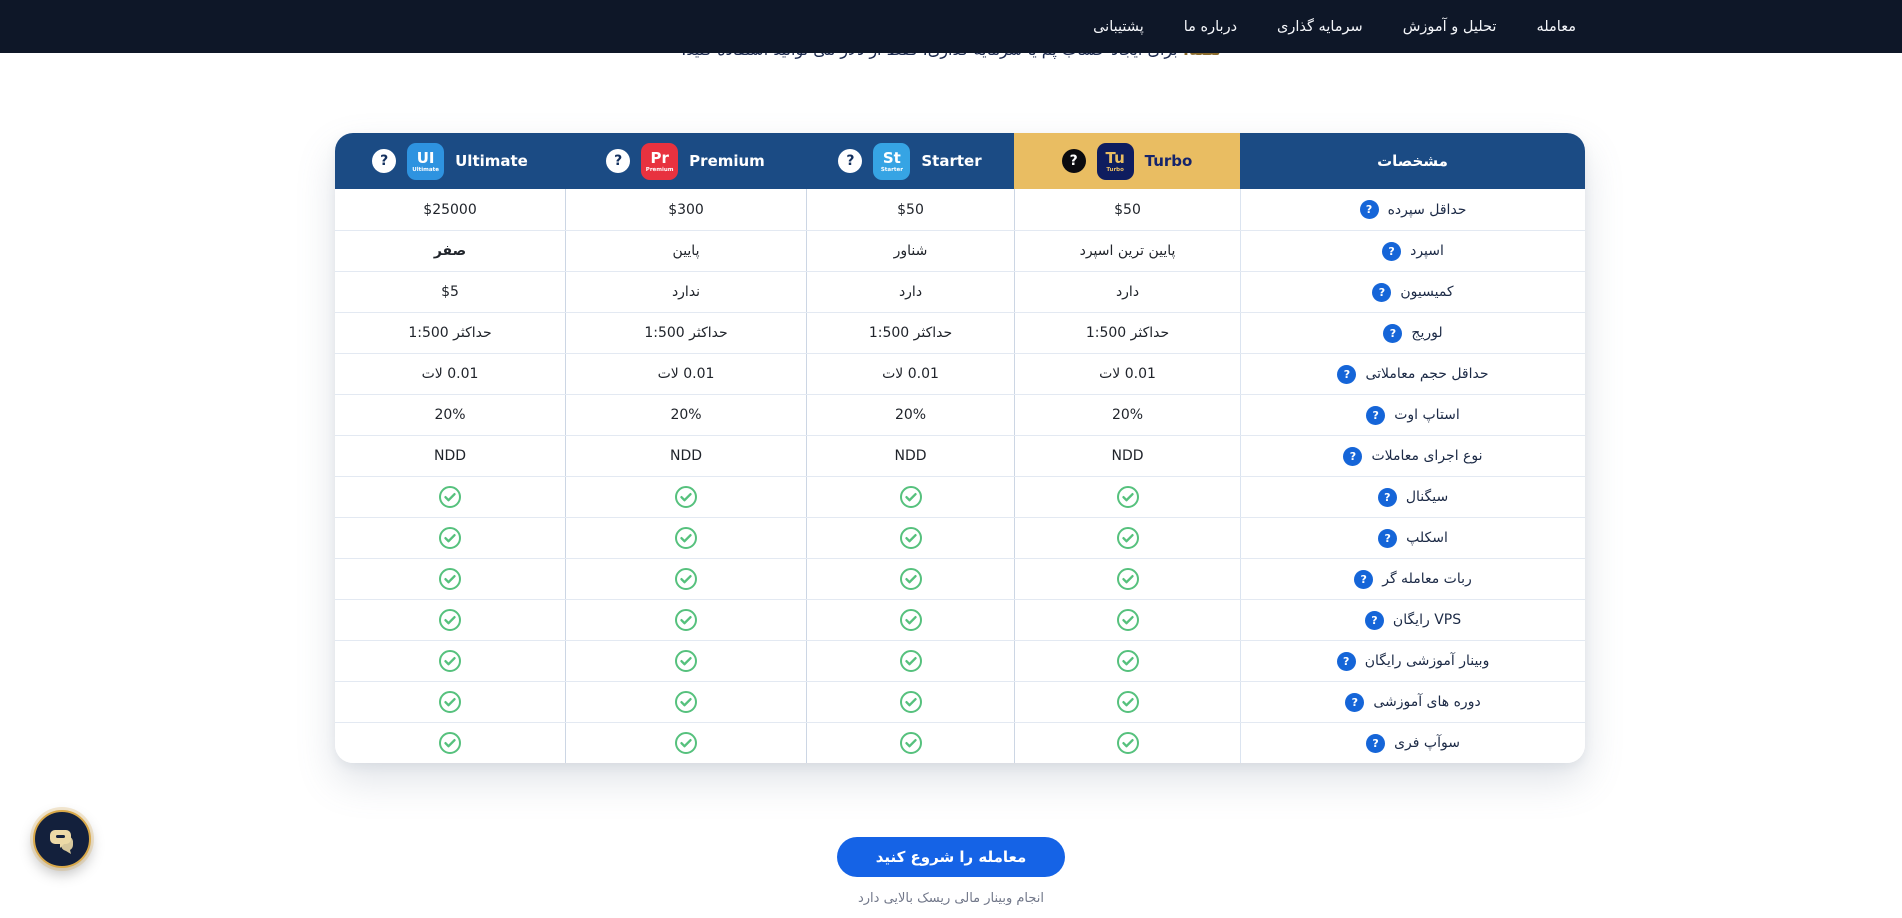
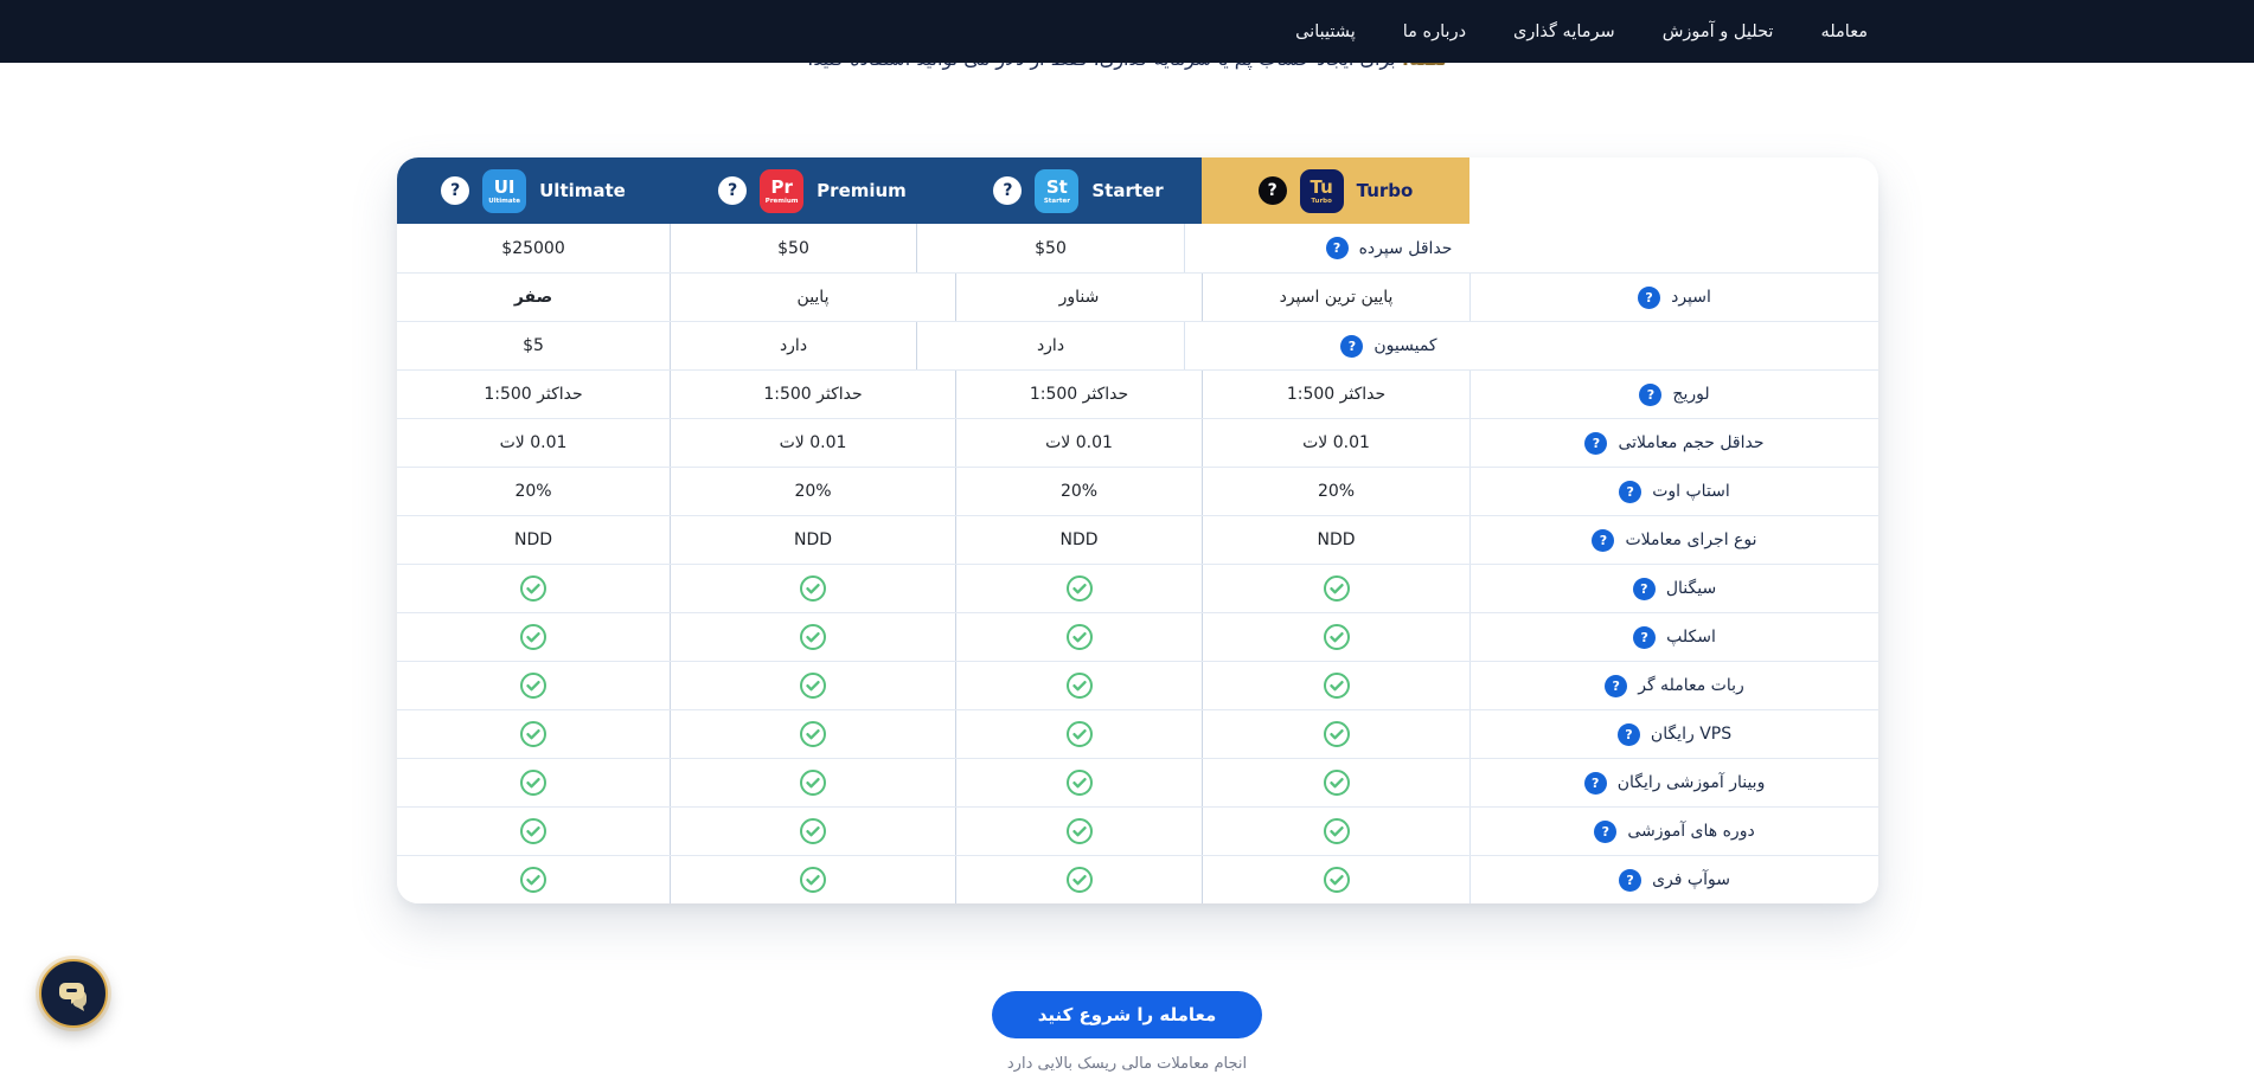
  معامله
  تحلیل و آموزش
  سرمایه گذاری
  درباره ما
  پشتیبانی
  ?
  UI
  Ultimate
  ?
  Pr
  Premium
  ?
  St
  Starter
  ?
  Tu
  Turbo
- مشخصات
  $25000
- $300
  $50
  $50
  حداقل سپرده
  ?
  صفر
  پایین
  شناور
  پایین ترین اسپرد
  اسپرد
  ?
  $5
- ندارد
  دارد
  دارد
  کمیسیون
  ?
  حداکثر 1:500
  حداکثر 1:500
  حداکثر 1:500
  حداکثر 1:500
  لوریج
  ?
  0.01 لات
  0.01 لات
  0.01 لات
  0.01 لات
  حداقل حجم معاملاتی
  ?
  20%
  20%
  20%
  20%
  استاپ اوت
  ?
  NDD
  NDD
  NDD
  NDD
  نوع اجرای معاملات
  ?
  سیگنال
  ?
  اسکلپ
  ?
  ربات معامله گر
  ?
  VPS رایگان
  ?
  وبینار آموزشی رایگان
  ?
  دوره های آموزشی
  ?
  سوآپ فری
  ?
  معامله را شروع کنید
- انجام وبینار مالی ریسک بالایی دارد
+ انجام معاملات مالی ریسک بالایی دارد
